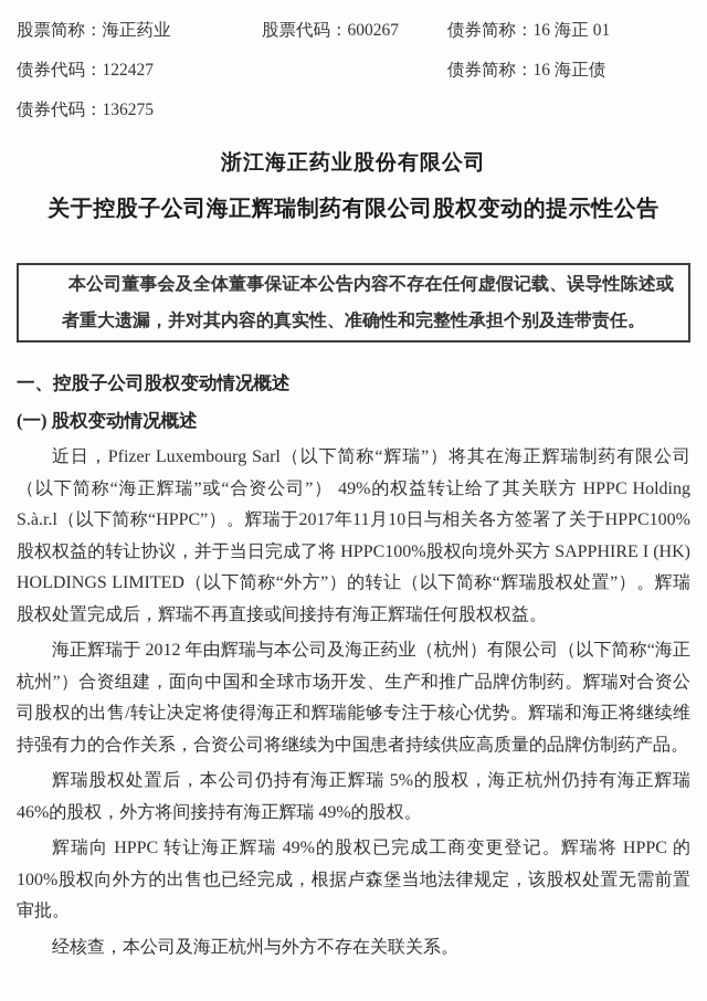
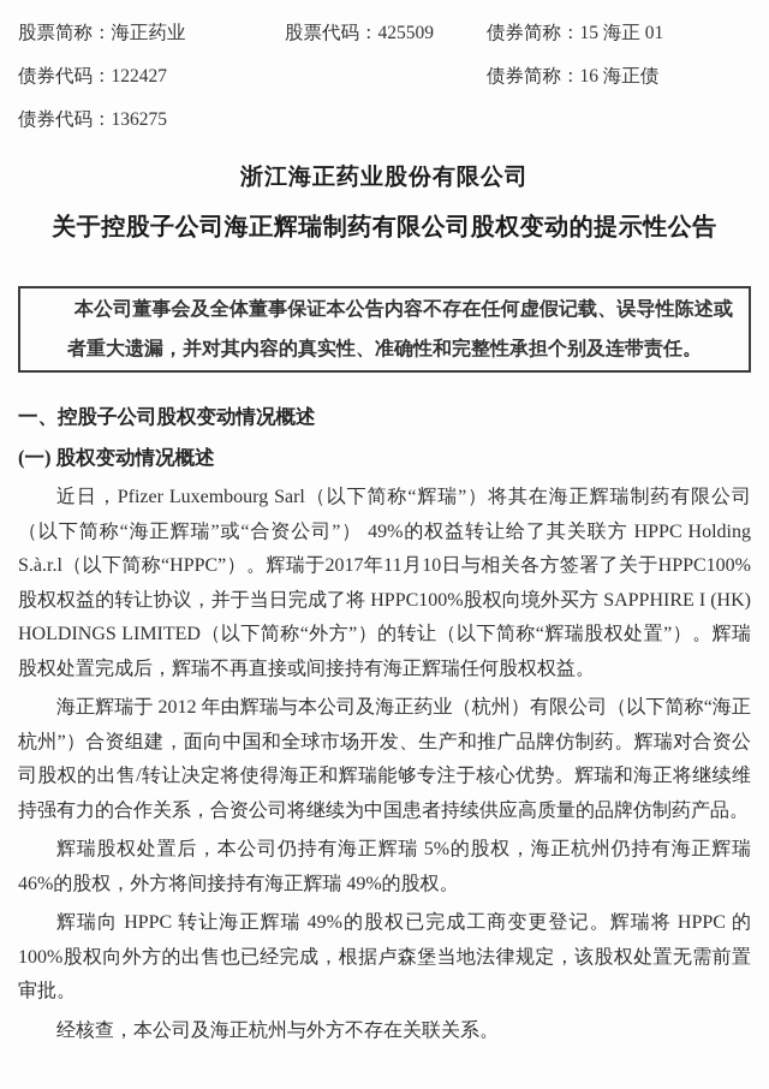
  股票简称：海正药业
- 股票代码：600267
+ 股票代码：425509
- 债券简称：16 海正 01
+ 债券简称：15 海正 01
  债券代码：122427
  债券简称：16 海正债
  债券代码：136275
  浙江海正药业股份有限公司
  关于控股子公司海正辉瑞制药有限公司股权变动的提示性公告
  本公司董事会及全体董事保证本公告内容不存在任何虚假记载、误导性陈述或者重大遗漏，并对其内容的真实性、准确性和完整性承担个别及连带责任。
  一、控股子公司股权变动情况概述
  (一) 股权变动情况概述
  近日，Pfizer Luxembourg Sarl（以下简称“辉瑞”）将其在海正辉瑞制药有限公司（以下简称“海正辉瑞”或“合资公司”） 49%的权益转让给了其关联方 HPPC Holding S.à.r.l（以下简称“HPPC”）。辉瑞于2017年11月10日与相关各方签署了关于HPPC100%股权权益的转让协议，并于当日完成了将 HPPC100%股权向境外买方 SAPPHIRE I (HK) HOLDINGS LIMITED（以下简称“外方”）的转让（以下简称“辉瑞股权处置”）。辉瑞股权处置完成后，辉瑞不再直接或间接持有海正辉瑞任何股权权益。
  海正辉瑞于 2012 年由辉瑞与本公司及海正药业（杭州）有限公司（以下简称“海正杭州”）合资组建，面向中国和全球市场开发、生产和推广品牌仿制药。辉瑞对合资公司股权的出售/转让决定将使得海正和辉瑞能够专注于核心优势。辉瑞和海正将继续维持强有力的合作关系，合资公司将继续为中国患者持续供应高质量的品牌仿制药产品。
  辉瑞股权处置后，本公司仍持有海正辉瑞 5%的股权，海正杭州仍持有海正辉瑞 46%的股权，外方将间接持有海正辉瑞 49%的股权。
  辉瑞向 HPPC 转让海正辉瑞 49%的股权已完成工商变更登记。辉瑞将 HPPC 的 100%股权向外方的出售也已经完成，根据卢森堡当地法律规定，该股权处置无需前置审批。
  经核查，本公司及海正杭州与外方不存在关联关系。
